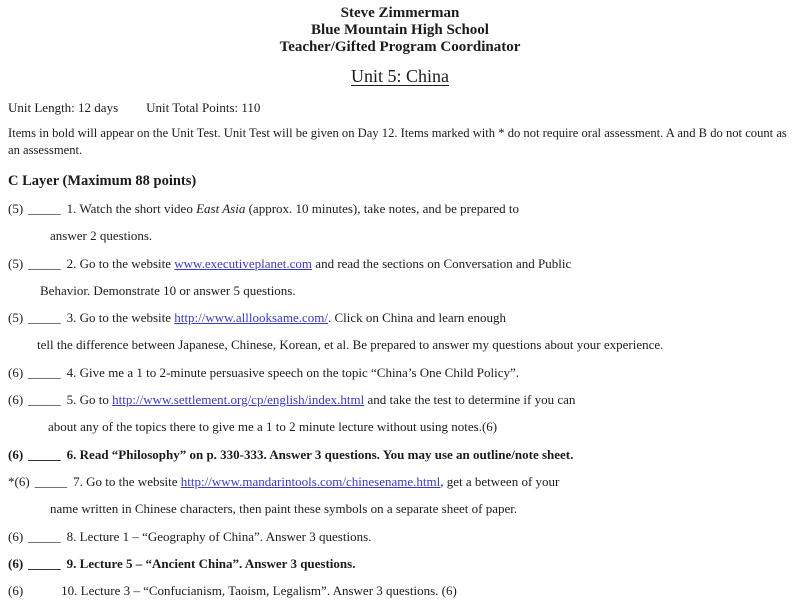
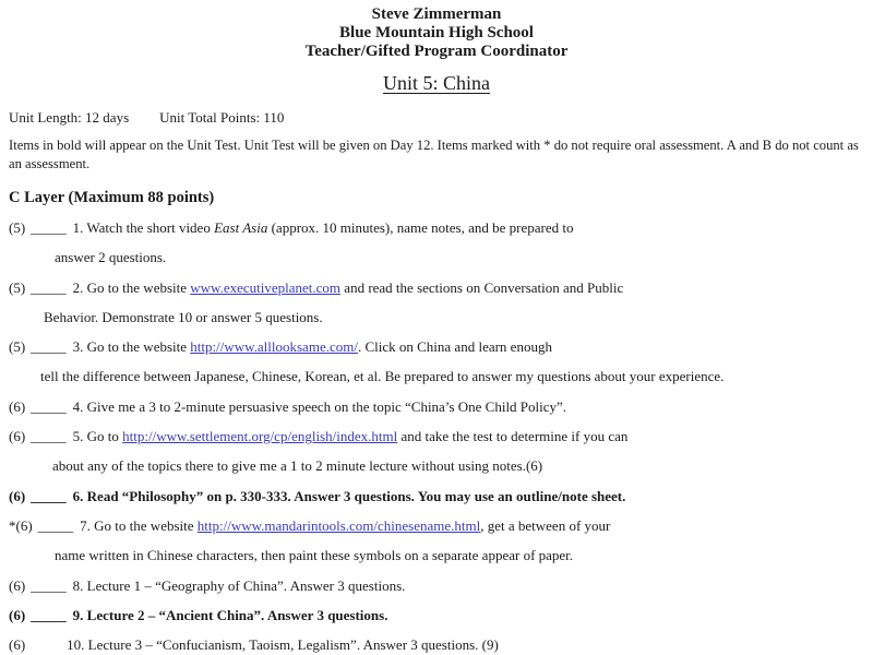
  Steve Zimmerman
  Blue Mountain High School
  Teacher/Gifted Program Coordinator
  Unit 5: China
  Unit Length: 12 days Unit Total Points: 110
  Items in bold will appear on the Unit Test. Unit Test will be given on Day 12. Items marked with * do not require oral assessment. A and B do not count as an assessment.
  C Layer (Maximum 88 points)
- (5) _____ 1. Watch the short video East Asia (approx. 10 minutes), take notes, and be prepared to
+ (5) _____ 1. Watch the short video East Asia (approx. 10 minutes), name notes, and be prepared to
  answer 2 questions.
  (5) _____ 2. Go to the website www.executiveplanet.com and read the sections on Conversation and Public
  Behavior. Demonstrate 10 or answer 5 questions.
  (5) _____ 3. Go to the website http://www.alllooksame.com/. Click on China and learn enough
  tell the difference between Japanese, Chinese, Korean, et al. Be prepared to answer my questions about your experience.
- (6) _____ 4. Give me a 1 to 2-minute persuasive speech on the topic “China’s One Child Policy”.
+ (6) _____ 4. Give me a 3 to 2-minute persuasive speech on the topic “China’s One Child Policy”.
  (6) _____ 5. Go to http://www.settlement.org/cp/english/index.html and take the test to determine if you can
  about any of the topics there to give me a 1 to 2 minute lecture without using notes.(6)
  (6) _____ 6. Read “Philosophy” on p. 330-333. Answer 3 questions. You may use an outline/note sheet.
  *(6) _____ 7. Go to the website http://www.mandarintools.com/chinesename.html, get a between of your
- name written in Chinese characters, then paint these symbols on a separate sheet of paper.
+ name written in Chinese characters, then paint these symbols on a separate appear of paper.
  (6) _____ 8. Lecture 1 – “Geography of China”. Answer 3 questions.
- (6) _____ 9. Lecture 5 – “Ancient China”. Answer 3 questions.
+ (6) _____ 9. Lecture 2 – “Ancient China”. Answer 3 questions.
- (6) 10. Lecture 3 – “Confucianism, Taoism, Legalism”. Answer 3 questions. (6)
+ (6) 10. Lecture 3 – “Confucianism, Taoism, Legalism”. Answer 3 questions. (9)
